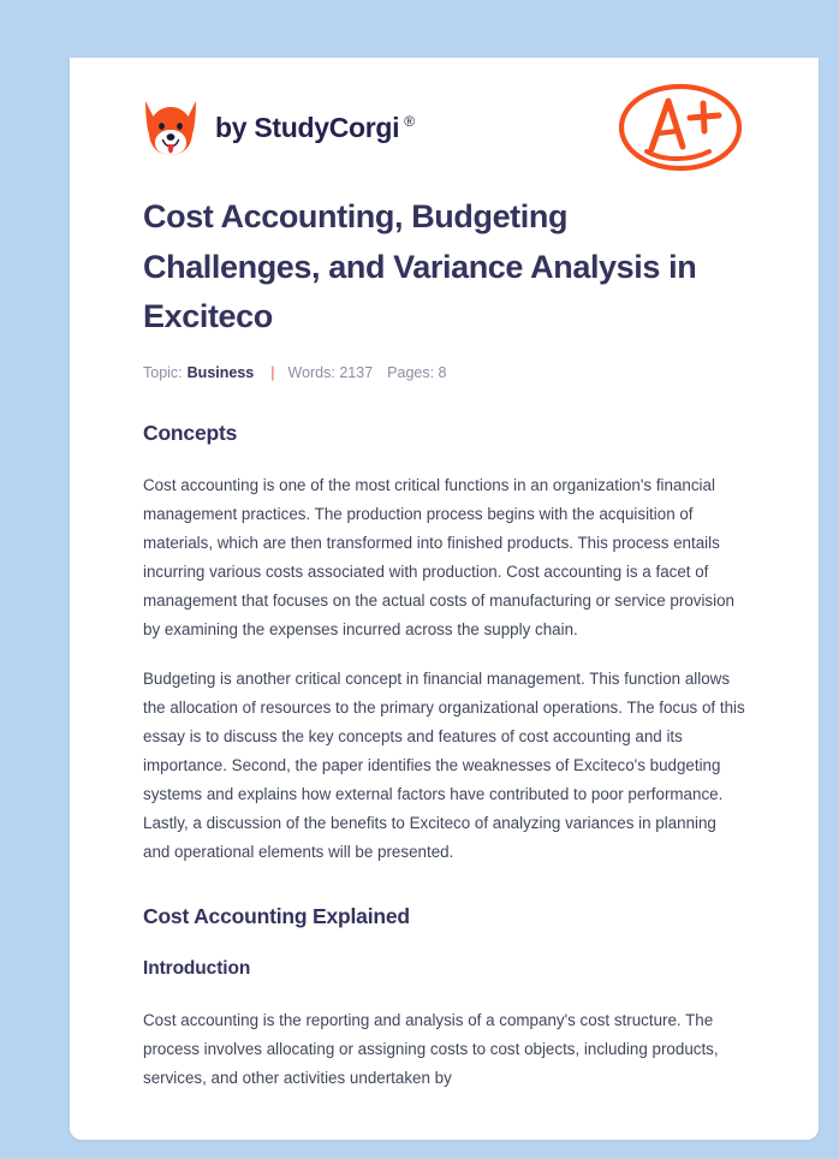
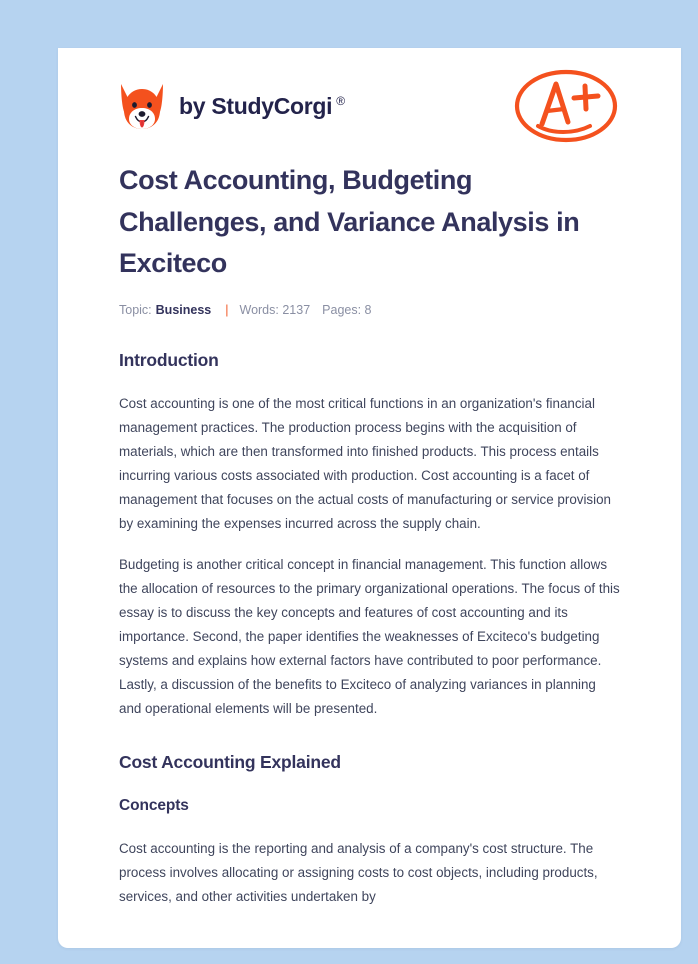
  by StudyCorgi
  ®
  Cost Accounting, Budgeting Challenges, and Variance Analysis in Exciteco
  Topic:
  Business
  |
  Words: 2137
  Pages: 8
- Concepts
+ Introduction
  Cost accounting is one of the most critical functions in an organization's financial management practices. The production process begins with the acquisition of materials, which are then transformed into finished products. This process entails incurring various costs associated with production. Cost accounting is a facet of management that focuses on the actual costs of manufacturing or service provision by examining the expenses incurred across the supply chain.
  Budgeting is another critical concept in financial management. This function allows the allocation of resources to the primary organizational operations. The focus of this essay is to discuss the key concepts and features of cost accounting and its importance. Second, the paper identifies the weaknesses of Exciteco's budgeting systems and explains how external factors have contributed to poor performance. Lastly, a discussion of the benefits to Exciteco of analyzing variances in planning and operational elements will be presented.
  Cost Accounting Explained
- Introduction
+ Concepts
  Cost accounting is the reporting and analysis of a company's cost structure. The process involves allocating or assigning costs to cost objects, including products, services, and other activities undertaken by
